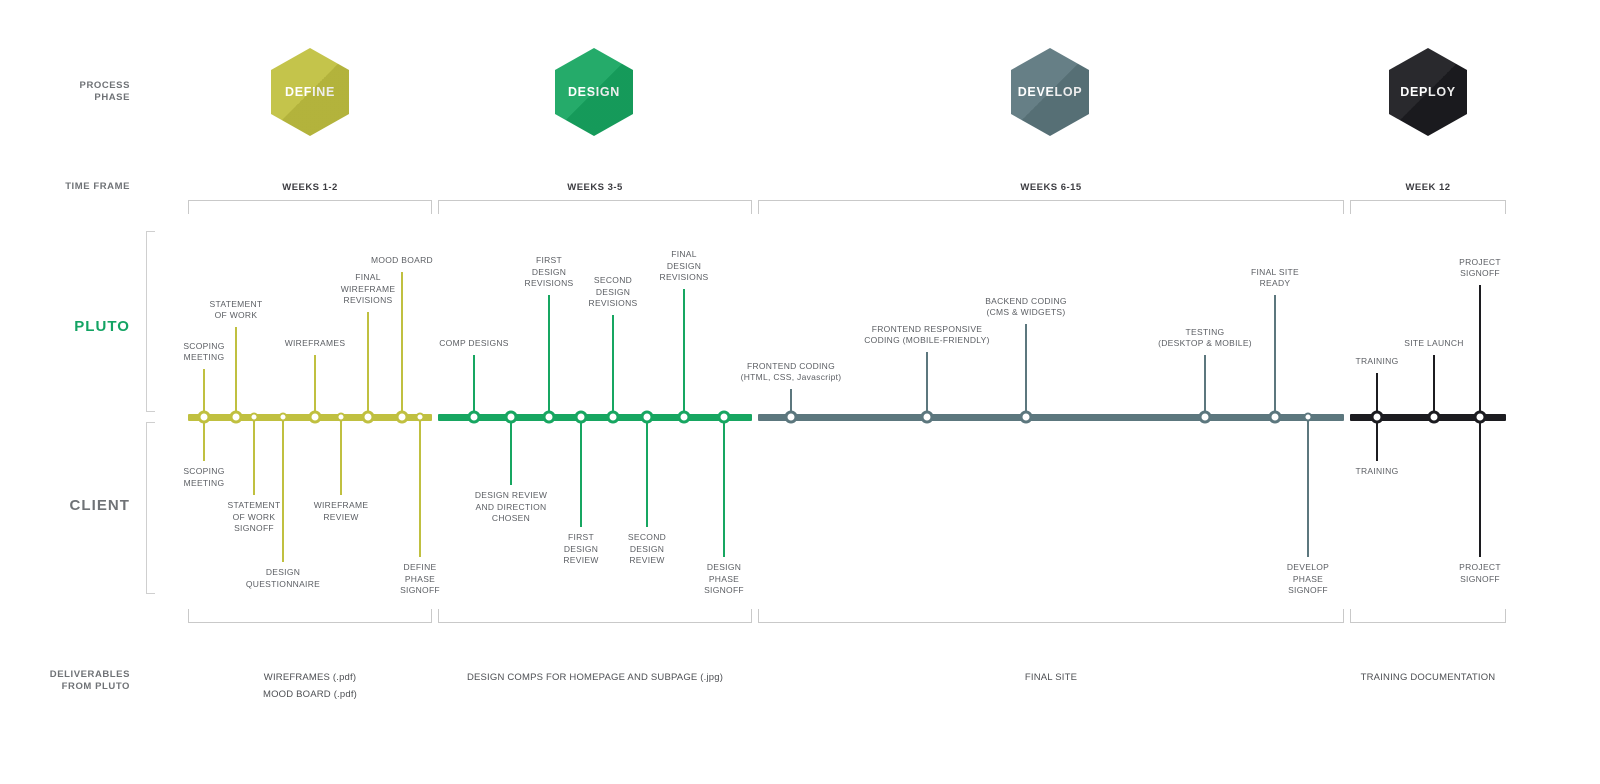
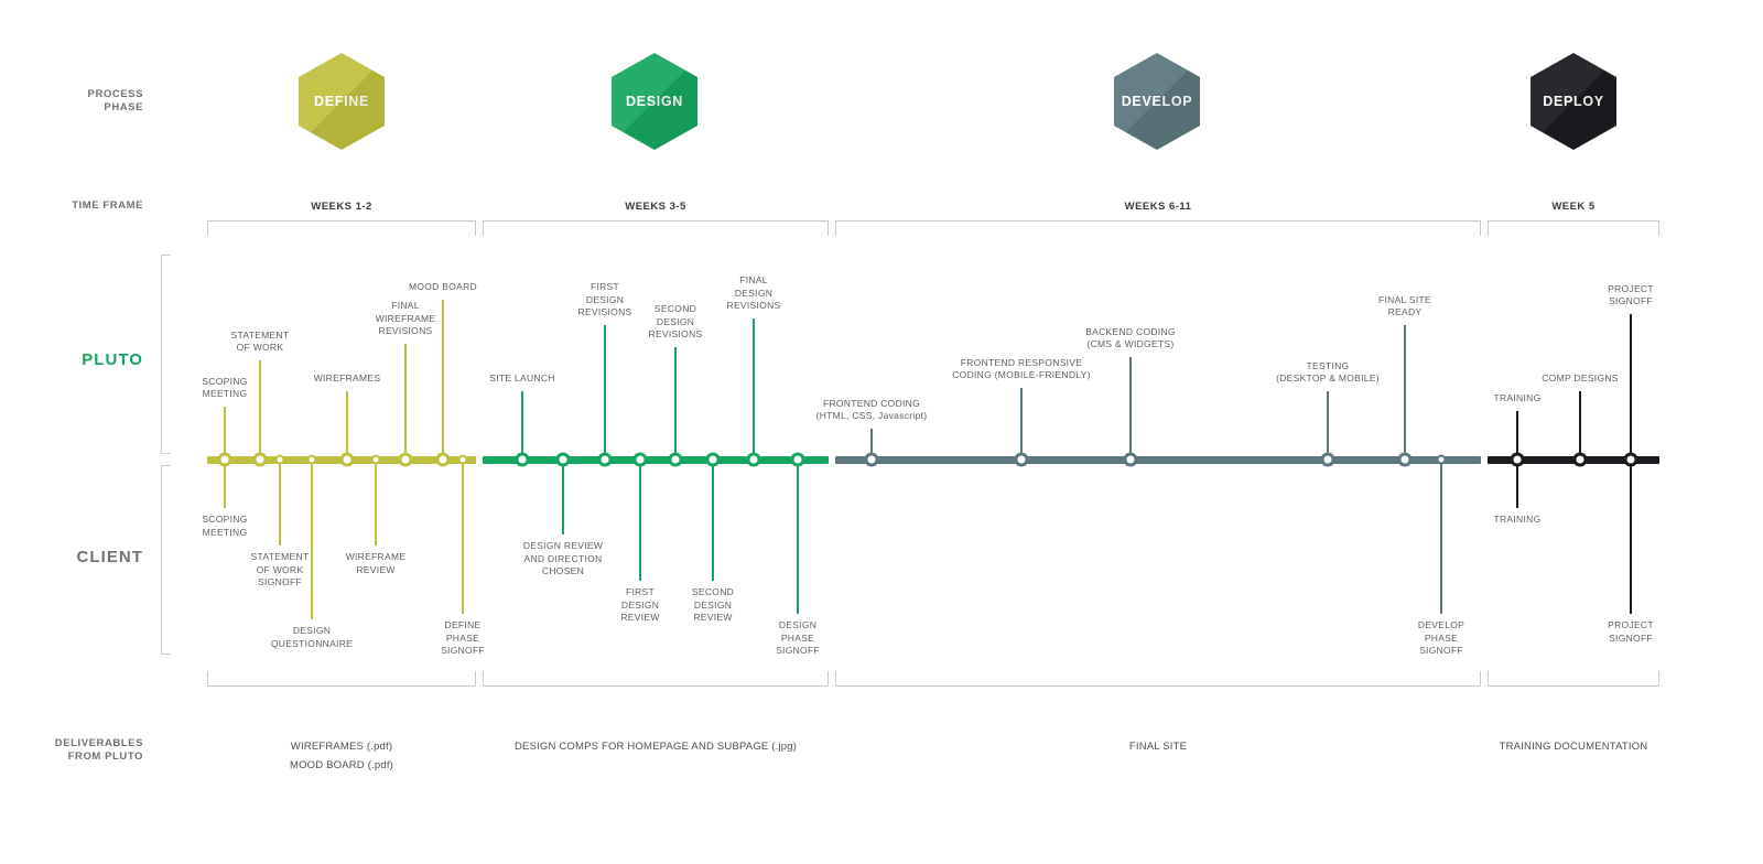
  PROCESS
  PHASE
  TIME FRAME
  DELIVERABLES
  FROM PLUTO
  PLUTO
  CLIENT
  WEEKS 1-2
  WIREFRAMES (.pdf)
  MOOD BOARD (.pdf)
  SCOPING
  MEETING
  SCOPING
  MEETING
  STATEMENT
  OF WORK
  STATEMENT
  OF WORK
  SIGNOFF
  DESIGN
  QUESTIONNAIRE
  WIREFRAMES
  WIREFRAME
  REVIEW
  FINAL
  WIREFRAME
  REVISIONS
  MOOD BOARD
  DEFINE
  PHASE
  SIGNOFF
  WEEKS 3-5
  DESIGN COMPS FOR HOMEPAGE AND SUBPAGE (.jpg)
- COMP DESIGNS
+ SITE LAUNCH
  DESIGN REVIEW
  AND DIRECTION
  CHOSEN
  FIRST
  DESIGN
  REVISIONS
  FIRST
  DESIGN
  REVIEW
  SECOND
  DESIGN
  REVISIONS
  SECOND
  DESIGN
  REVIEW
  FINAL
  DESIGN
  REVISIONS
  DESIGN
  PHASE
  SIGNOFF
- WEEKS 6-15
+ WEEKS 6-11
  FINAL SITE
  FRONTEND CODING
  (HTML, CSS, Javascript)
  FRONTEND RESPONSIVE
  CODING (MOBILE-FRIENDLY)
  BACKEND CODING
  (CMS & WIDGETS)
  TESTING
  (DESKTOP & MOBILE)
  FINAL SITE
  READY
  DEVELOP
  PHASE
  SIGNOFF
- WEEK 12
+ WEEK 5
  TRAINING DOCUMENTATION
  TRAINING
  TRAINING
- SITE LAUNCH
+ COMP DESIGNS
  PROJECT
  SIGNOFF
  PROJECT
  SIGNOFF
